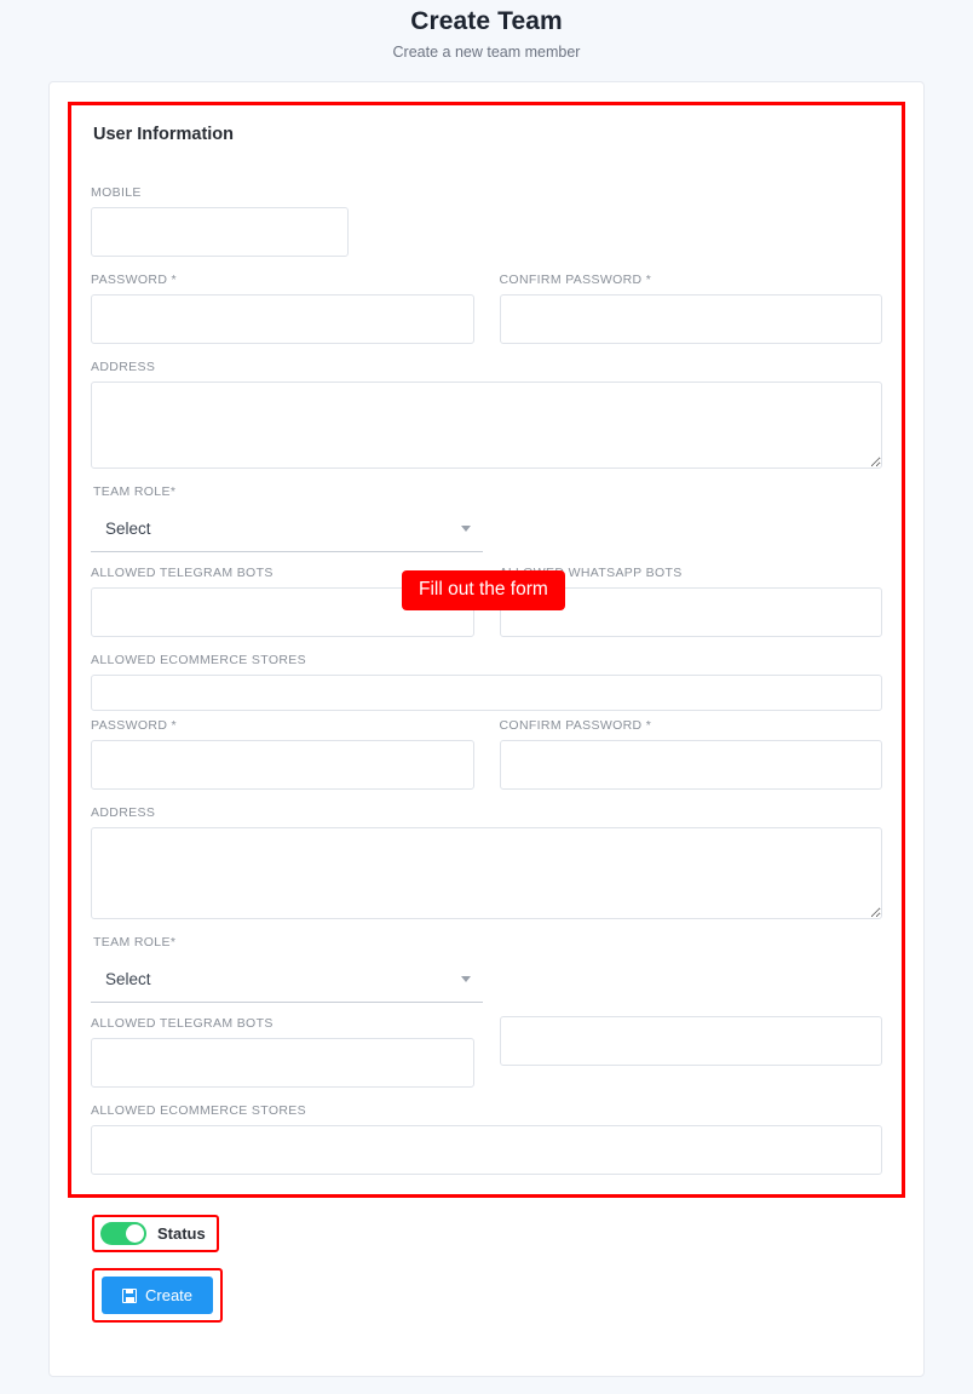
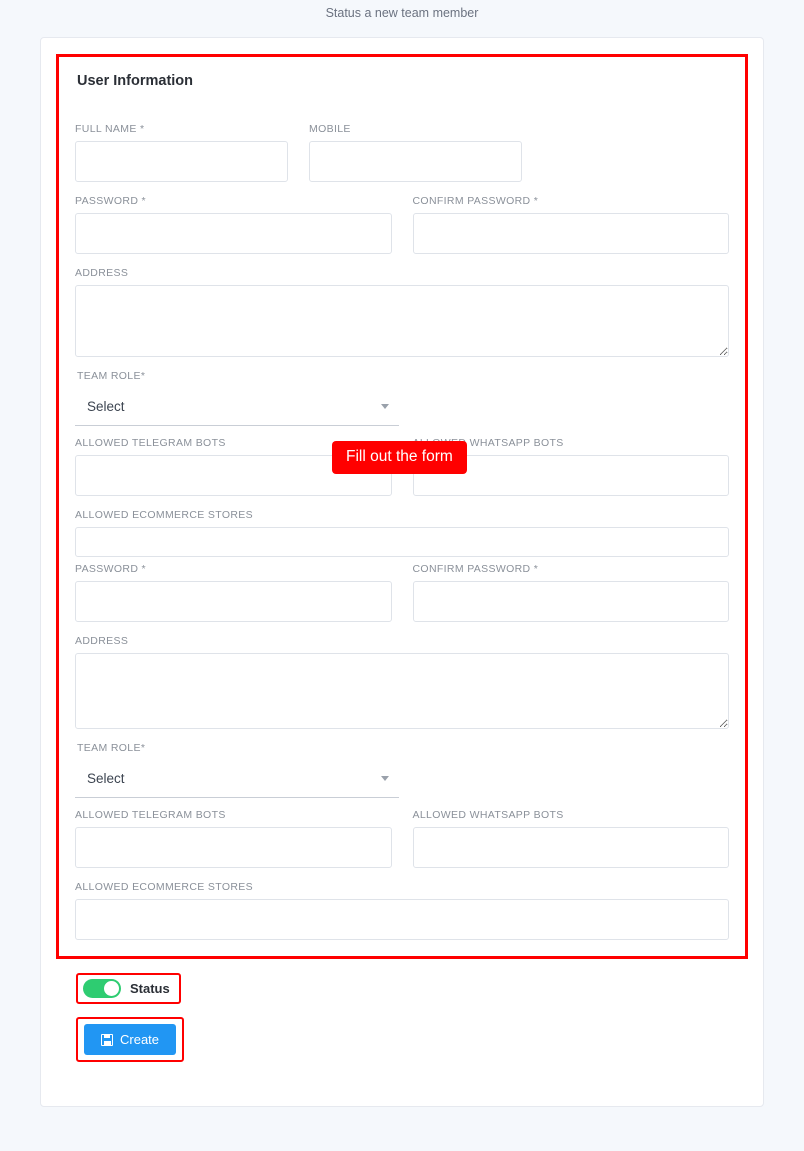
- Create Team
- Create a new team member
+ Status a new team member
  User Information
+ FULL NAME *
  MOBILE
  PASSWORD *
  CONFIRM PASSWORD *
  ADDRESS
  TEAM ROLE*
  Select
  ALLOWED TELEGRAM BOTS
  ALLOWED ECOMMERCE STORES
  PASSWORD *
  CONFIRM PASSWORD *
  ADDRESS
  TEAM ROLE*
  Select
  ALLOWED TELEGRAM BOTS
+ ALLOWED WHATSAPP BOTS
  ALLOWED ECOMMERCE STORES
  Fill out the form
  Status
  Create
